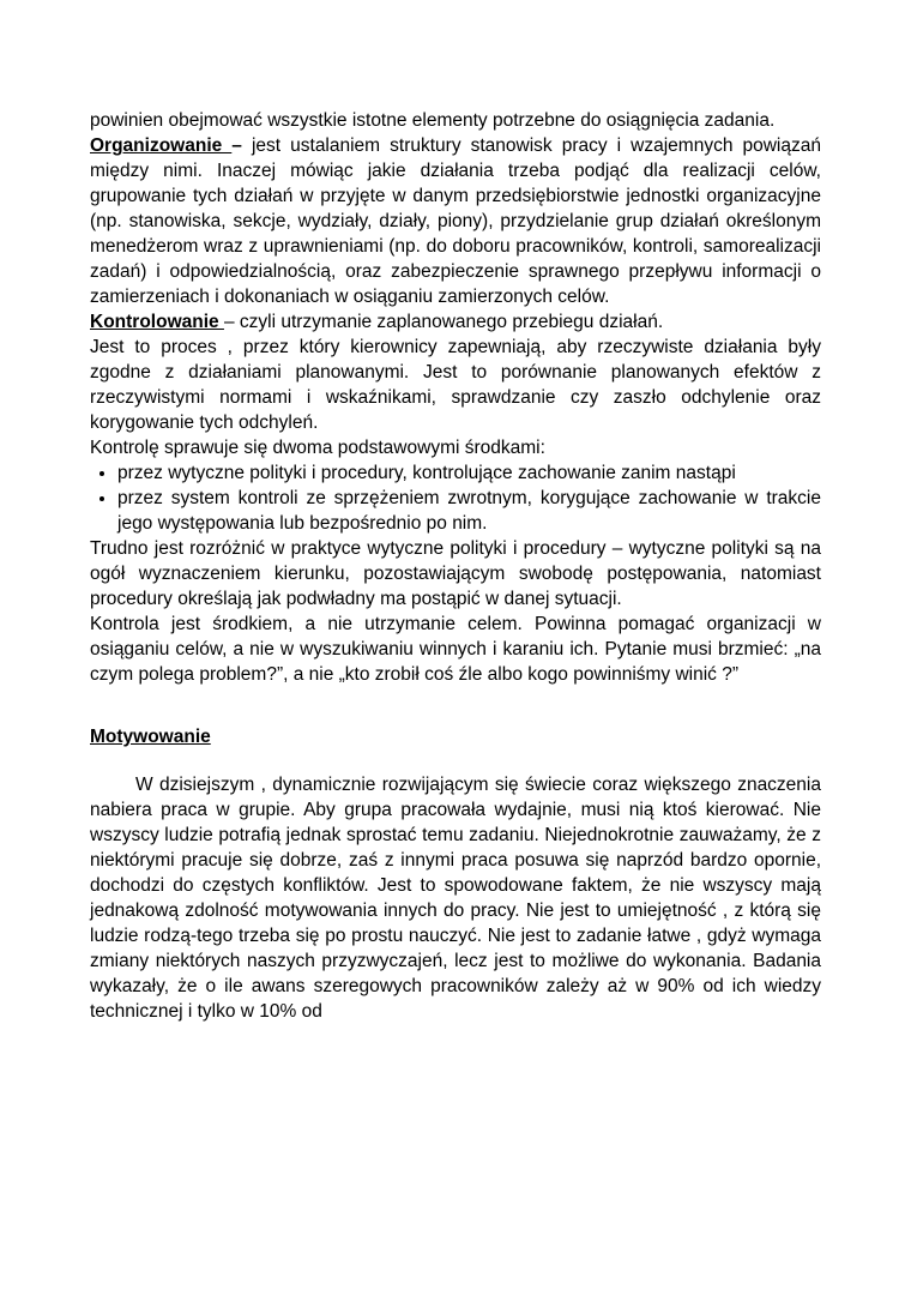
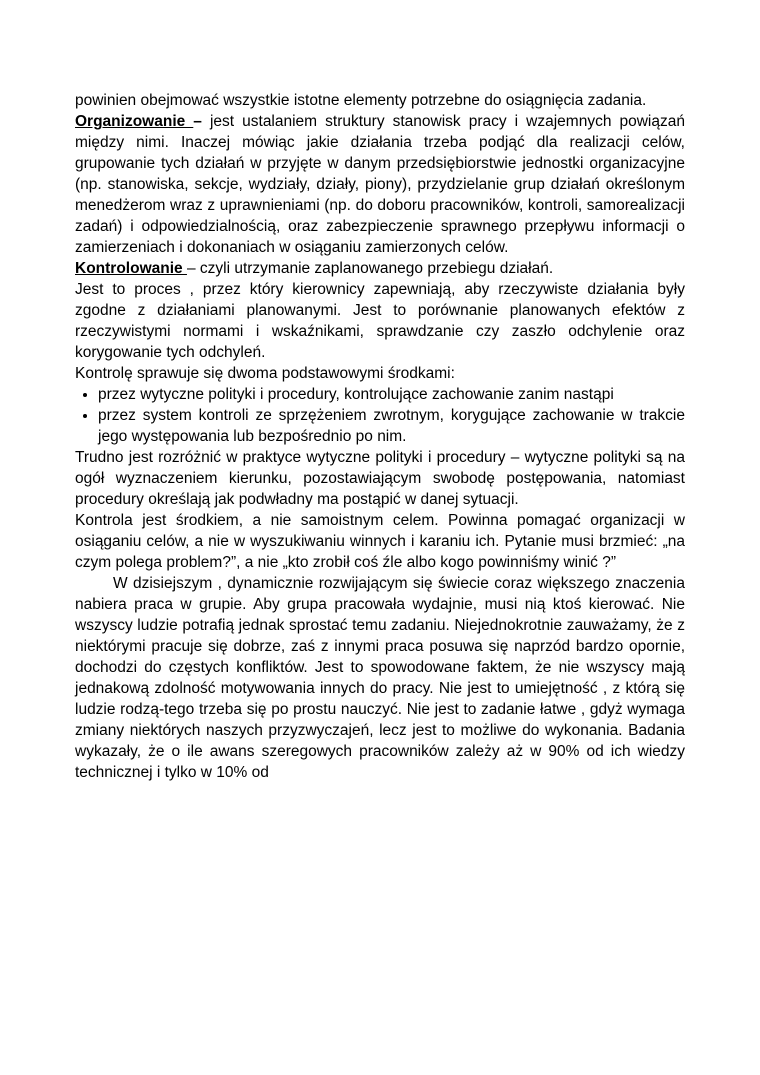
  powinien obejmować wszystkie istotne elementy potrzebne do osiągnięcia zadania.
  Organizowanie – jest ustalaniem struktury stanowisk pracy i wzajemnych powiązań między nimi. Inaczej mówiąc jakie działania trzeba podjąć dla realizacji celów, grupowanie tych działań w przyjęte w danym przedsiębiorstwie jednostki organizacyjne (np. stanowiska, sekcje, wydziały, działy, piony), przydzielanie grup działań określonym menedżerom wraz z uprawnieniami (np. do doboru pracowników, kontroli, samorealizacji zadań) i odpowiedzialnością, oraz zabezpieczenie sprawnego przepływu informacji o zamierzeniach i dokonaniach w osiąganiu zamierzonych celów.
  Kontrolowanie – czyli utrzymanie zaplanowanego przebiegu działań.
  Jest to proces , przez który kierownicy zapewniają, aby rzeczywiste działania były zgodne z działaniami planowanymi. Jest to porównanie planowanych efektów z rzeczywistymi normami i wskaźnikami, sprawdzanie czy zaszło odchylenie oraz korygowanie tych odchyleń.
  Kontrolę sprawuje się dwoma podstawowymi środkami:
  przez wytyczne polityki i procedury, kontrolujące zachowanie zanim nastąpi
  przez system kontroli ze sprzężeniem zwrotnym, korygujące zachowanie w trakcie jego występowania lub bezpośrednio po nim.
  Trudno jest rozróżnić w praktyce wytyczne polityki i procedury – wytyczne polityki są na ogół wyznaczeniem kierunku, pozostawiającym swobodę postępowania, natomiast procedury określają jak podwładny ma postąpić w danej sytuacji.
- Kontrola jest środkiem, a nie utrzymanie celem. Powinna pomagać organizacji w osiąganiu celów, a nie w wyszukiwaniu winnych i karaniu ich. Pytanie musi brzmieć: „na czym polega problem?”, a nie „kto zrobił coś źle albo kogo powinniśmy winić ?”
+ Kontrola jest środkiem, a nie samoistnym celem. Powinna pomagać organizacji w osiąganiu celów, a nie w wyszukiwaniu winnych i karaniu ich. Pytanie musi brzmieć: „na czym polega problem?”, a nie „kto zrobił coś źle albo kogo powinniśmy winić ?”
- Motywowanie
  W dzisiejszym , dynamicznie rozwijającym się świecie coraz większego znaczenia nabiera praca w grupie. Aby grupa pracowała wydajnie, musi nią ktoś kierować. Nie wszyscy ludzie potrafią jednak sprostać temu zadaniu. Niejednokrotnie zauważamy, że z niektórymi pracuje się dobrze, zaś z innymi praca posuwa się naprzód bardzo opornie, dochodzi do częstych konfliktów. Jest to spowodowane faktem, że nie wszyscy mają jednakową zdolność motywowania innych do pracy. Nie jest to umiejętność , z którą się ludzie rodzą-tego trzeba się po prostu nauczyć. Nie jest to zadanie łatwe , gdyż wymaga zmiany niektórych naszych przyzwyczajeń, lecz jest to możliwe do wykonania. Badania wykazały, że o ile awans szeregowych pracowników zależy aż w 90% od ich wiedzy technicznej i tylko w 10% od
